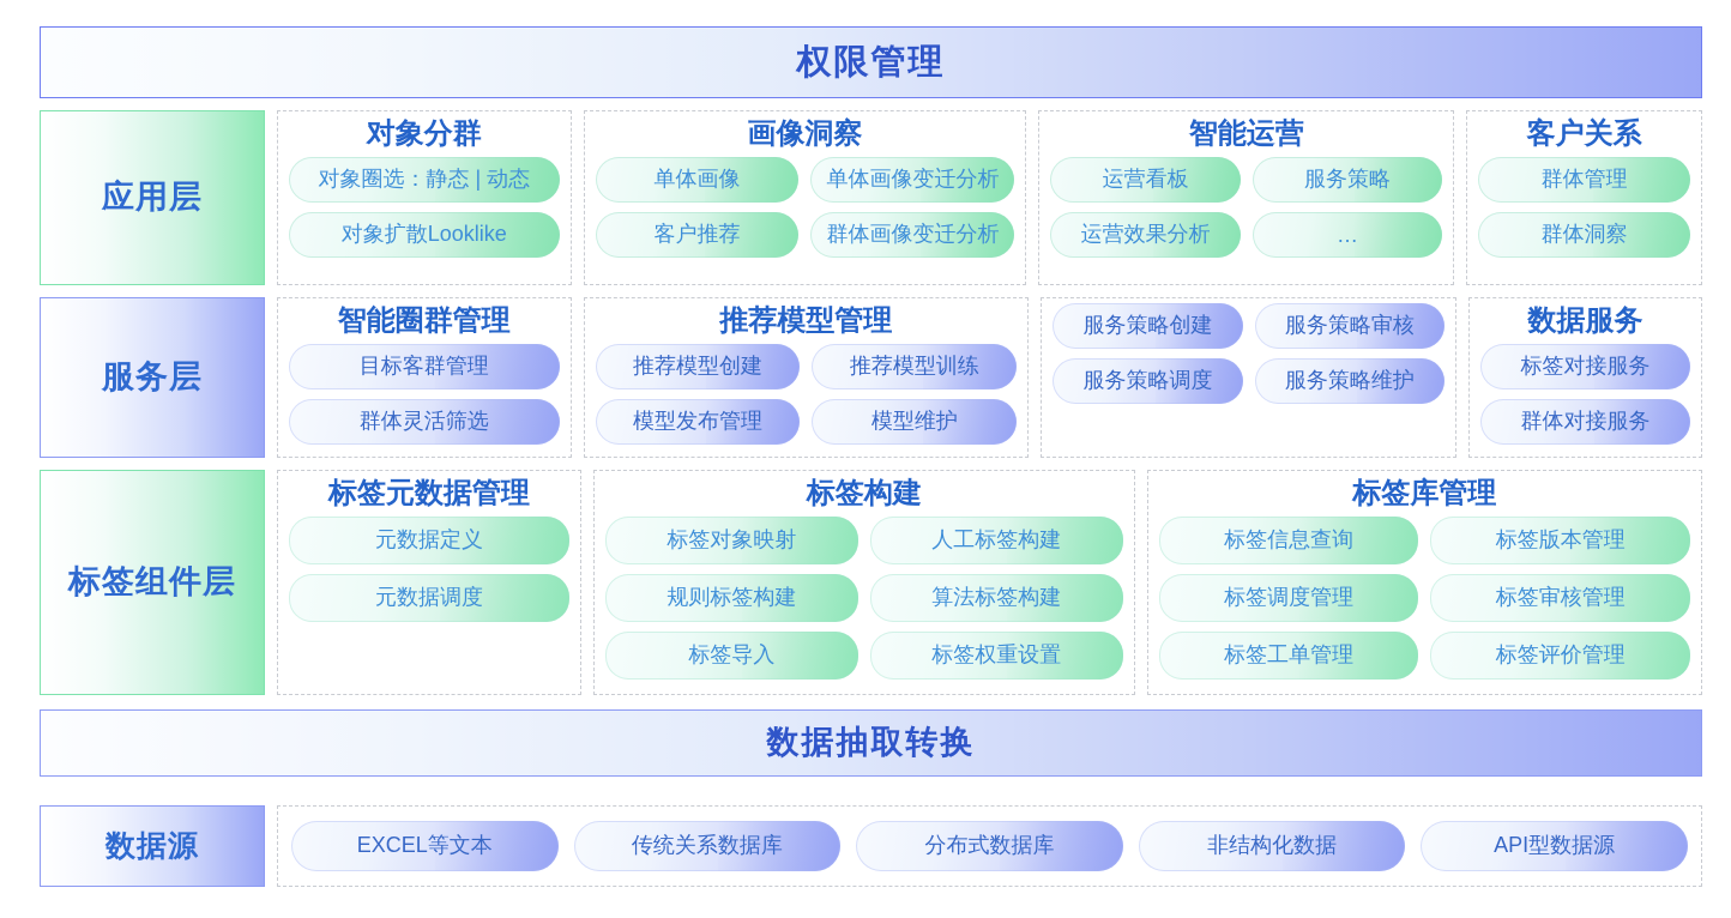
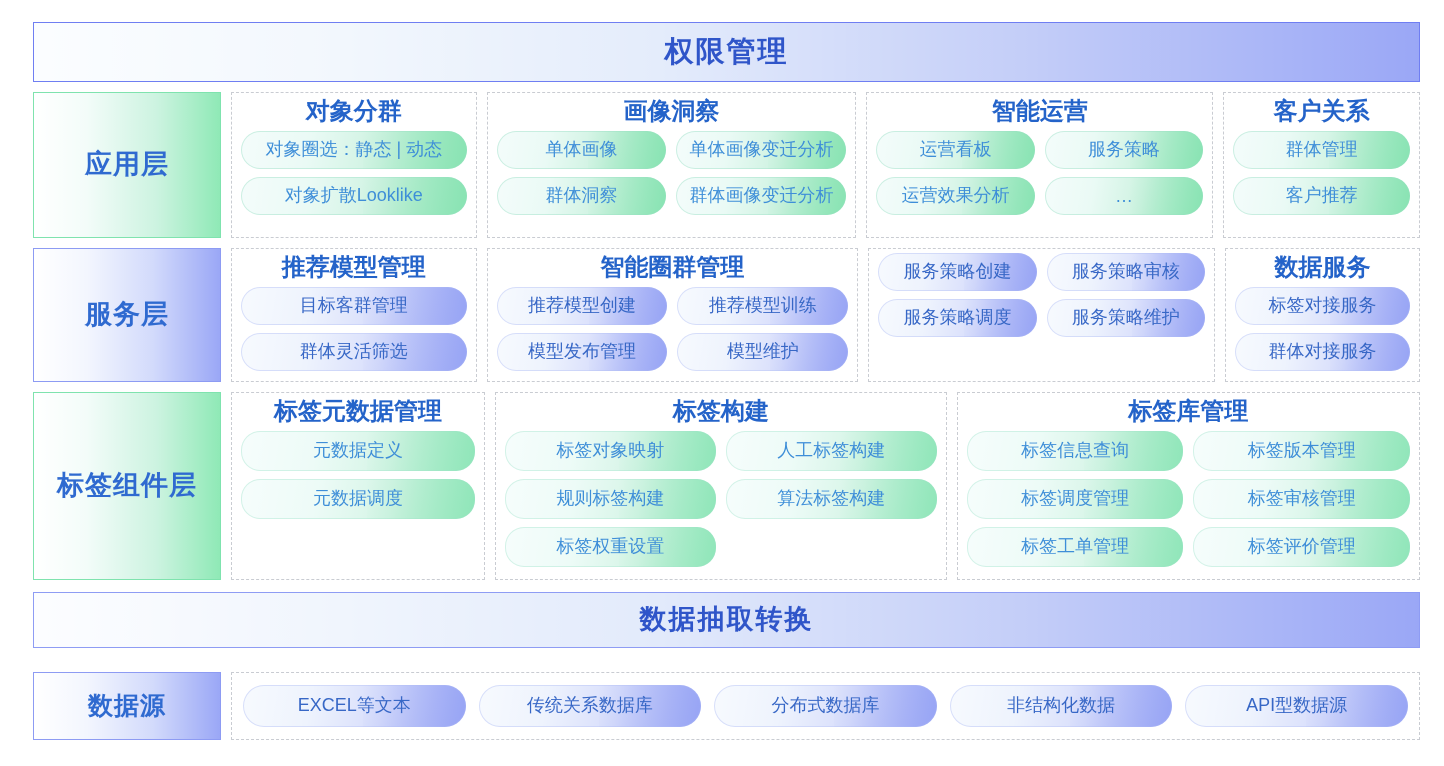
  权限管理
  应用层
  对象分群
  对象圈选：静态 | 动态
  对象扩散Looklike
  画像洞察
  单体画像
  单体画像变迁分析
- 客户推荐
+ 群体洞察
  群体画像变迁分析
  智能运营
  运营看板
  服务策略
  运营效果分析
  …
  客户关系
  群体管理
- 群体洞察
+ 客户推荐
  服务层
- 智能圈群管理
+ 推荐模型管理
  目标客群管理
  群体灵活筛选
- 推荐模型管理
+ 智能圈群管理
  推荐模型创建
  推荐模型训练
  模型发布管理
  模型维护
  服务策略创建
  服务策略审核
  服务策略调度
  服务策略维护
  数据服务
  标签对接服务
  群体对接服务
  标签组件层
  标签元数据管理
  元数据定义
  元数据调度
  标签构建
  标签对象映射
  人工标签构建
  规则标签构建
  算法标签构建
- 标签导入
  标签权重设置
  标签库管理
  标签信息查询
  标签版本管理
  标签调度管理
  标签审核管理
  标签工单管理
  标签评价管理
  数据抽取转换
  数据源
  EXCEL等文本
  传统关系数据库
  分布式数据库
  非结构化数据
  API型数据源
